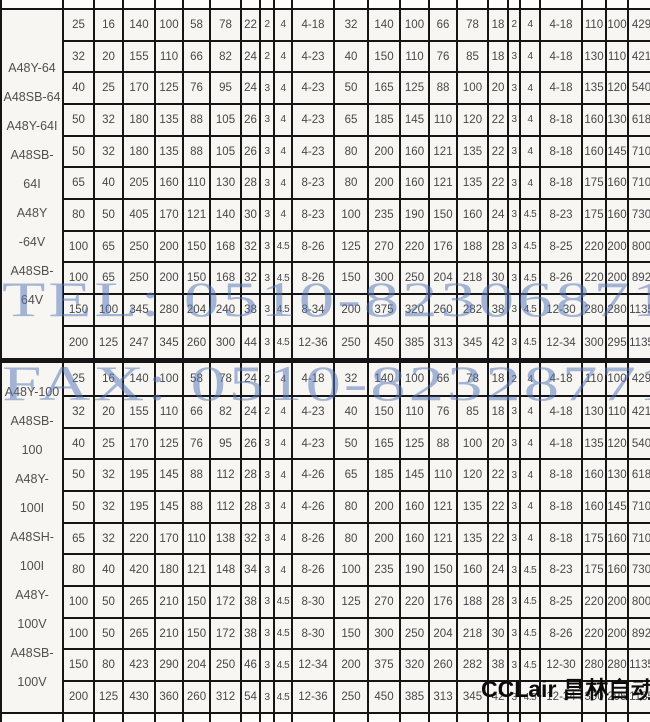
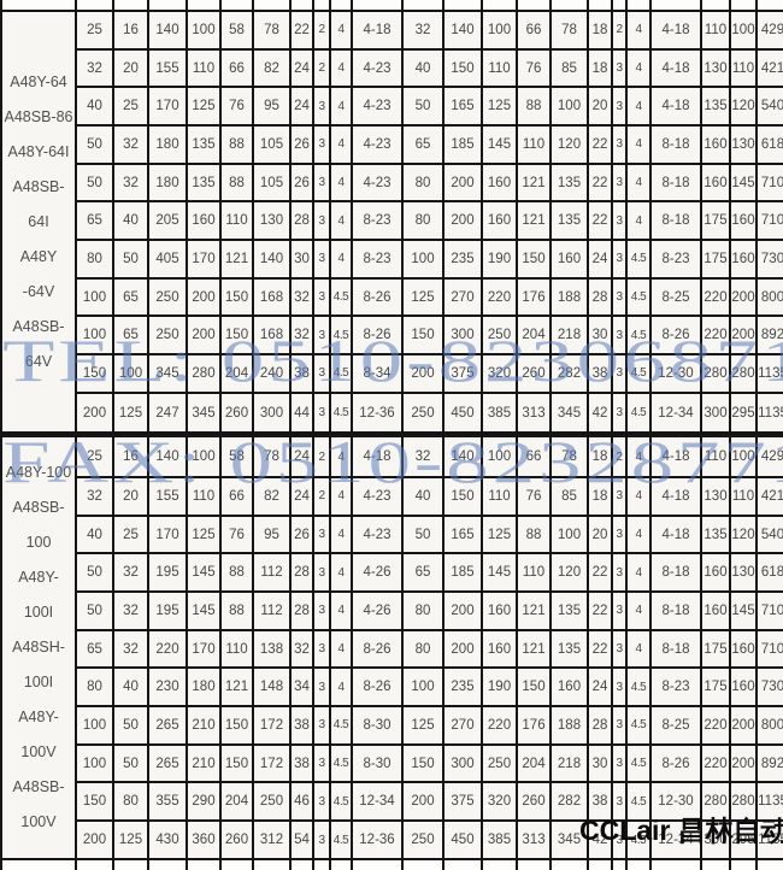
- A48Y-64A48SB-64A48Y-64IA48SB-64IA48Y-64VA48SB-64V	25	16	140	100	58	78	22	2	4	4-18	32	140	100	66	78	18	2	4	4-18	110	100	429
+ A48Y-64A48SB-86A48Y-64IA48SB-64IA48Y-64VA48SB-64V	25	16	140	100	58	78	22	2	4	4-18	32	140	100	66	78	18	2	4	4-18	110	100	429
  32	20	155	110	66	82	24	2	4	4-23	40	150	110	76	85	18	3	4	4-18	130	110	421
  40	25	170	125	76	95	24	3	4	4-23	50	165	125	88	100	20	3	4	4-18	135	120	540
  50	32	180	135	88	105	26	3	4	4-23	65	185	145	110	120	22	3	4	8-18	160	130	618
  50	32	180	135	88	105	26	3	4	4-23	80	200	160	121	135	22	3	4	8-18	160	145	710
  65	40	205	160	110	130	28	3	4	8-23	80	200	160	121	135	22	3	4	8-18	175	160	710
  80	50	405	170	121	140	30	3	4	8-23	100	235	190	150	160	24	3	4.5	8-23	175	160	730
  100	65	250	200	150	168	32	3	4.5	8-26	125	270	220	176	188	28	3	4.5	8-25	220	200	800
  100	65	250	200	150	168	32	3	4.5	8-26	150	300	250	204	218	30	3	4.5	8-26	220	200	892
  150	100	345	280	204	240	38	3	4.5	8-34	200	375	320	260	282	38	3	4.5	12-30	280	280	113
  200	125	247	345	260	300	44	3	4.5	12-36	250	450	385	313	345	42	3	4.5	12-34	300	295	113
  A48Y-100A48SB-100A48Y-100IA48SH-100IA48Y-100VA48SB-100V	25	16	140	100	58	78	24	2	4	4-18	32	140	100	66	78	18	2	4	4-18	110	100	429
  32	20	155	110	66	82	24	2	4	4-23	40	150	110	76	85	18	3	4	4-18	130	110	421
  40	25	170	125	76	95	26	3	4	4-23	50	165	125	88	100	20	3	4	4-18	135	120	540
  50	32	195	145	88	112	28	3	4	4-26	65	185	145	110	120	22	3	4	8-18	160	130	618
  50	32	195	145	88	112	28	3	4	4-26	80	200	160	121	135	22	3	4	8-18	160	145	710
  65	32	220	170	110	138	32	3	4	8-26	80	200	160	121	135	22	3	4	8-18	175	160	710
- 80	40	420	180	121	148	34	3	4	8-26	100	235	190	150	160	24	3	4.5	8-23	175	160	730
+ 80	40	230	180	121	148	34	3	4	8-26	100	235	190	150	160	24	3	4.5	8-23	175	160	730
  100	50	265	210	150	172	38	3	4.5	8-30	125	270	220	176	188	28	3	4.5	8-25	220	200	800
  100	50	265	210	150	172	38	3	4.5	8-30	150	300	250	204	218	30	3	4.5	8-26	220	200	892
- 150	80	423	290	204	250	46	3	4.5	12-34	200	375	320	260	282	38	3	4.5	12-30	280	280	113
+ 150	80	355	290	204	250	46	3	4.5	12-34	200	375	320	260	282	38	3	4.5	12-30	280	280	113
  200	125	430	360	260	312	54	3	4.5	12-36	250	450	385	313	345	42	3	4.5	12-34	300	295	113
  TEL: 0510-8230687
  FAX: 0510-8232877
  CCLair 昌林自动
